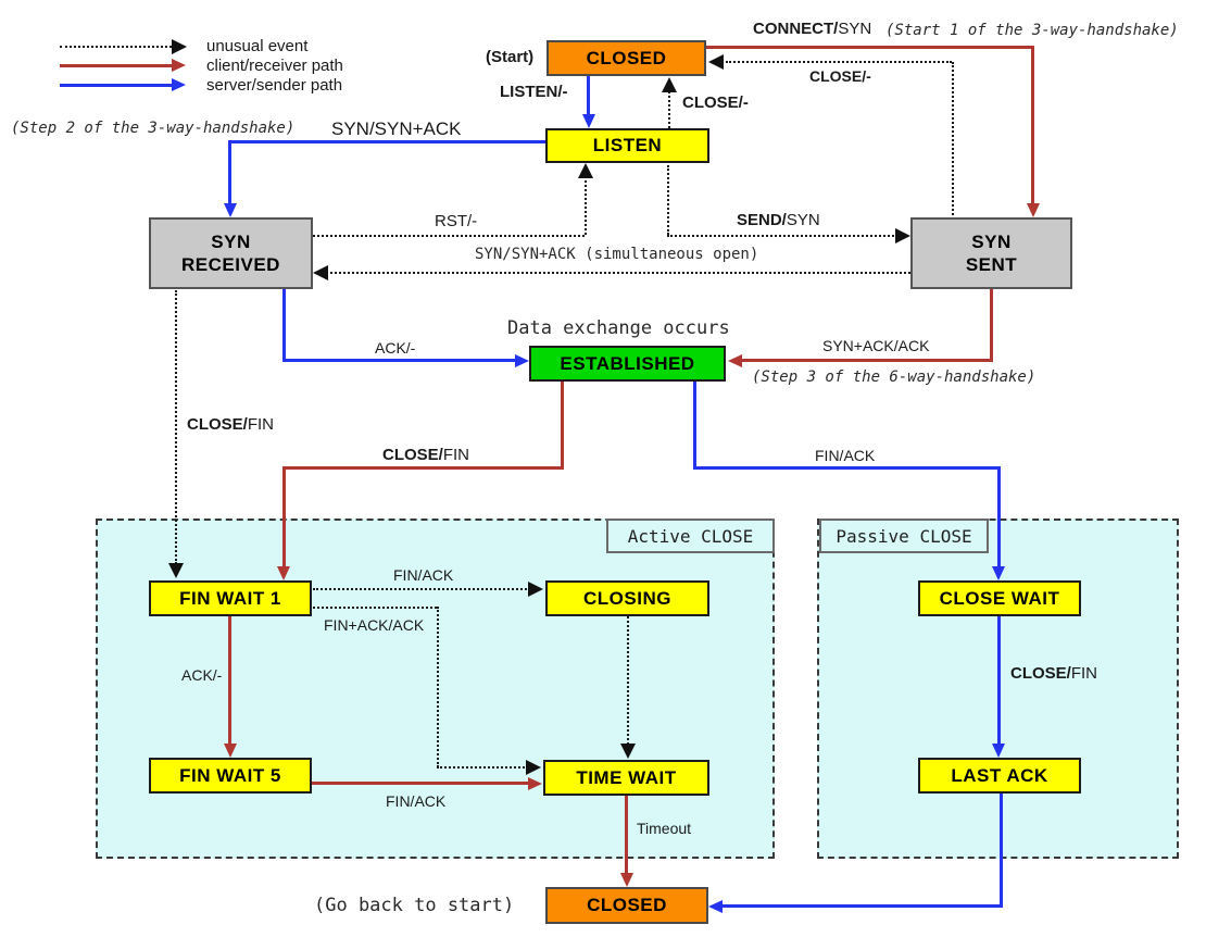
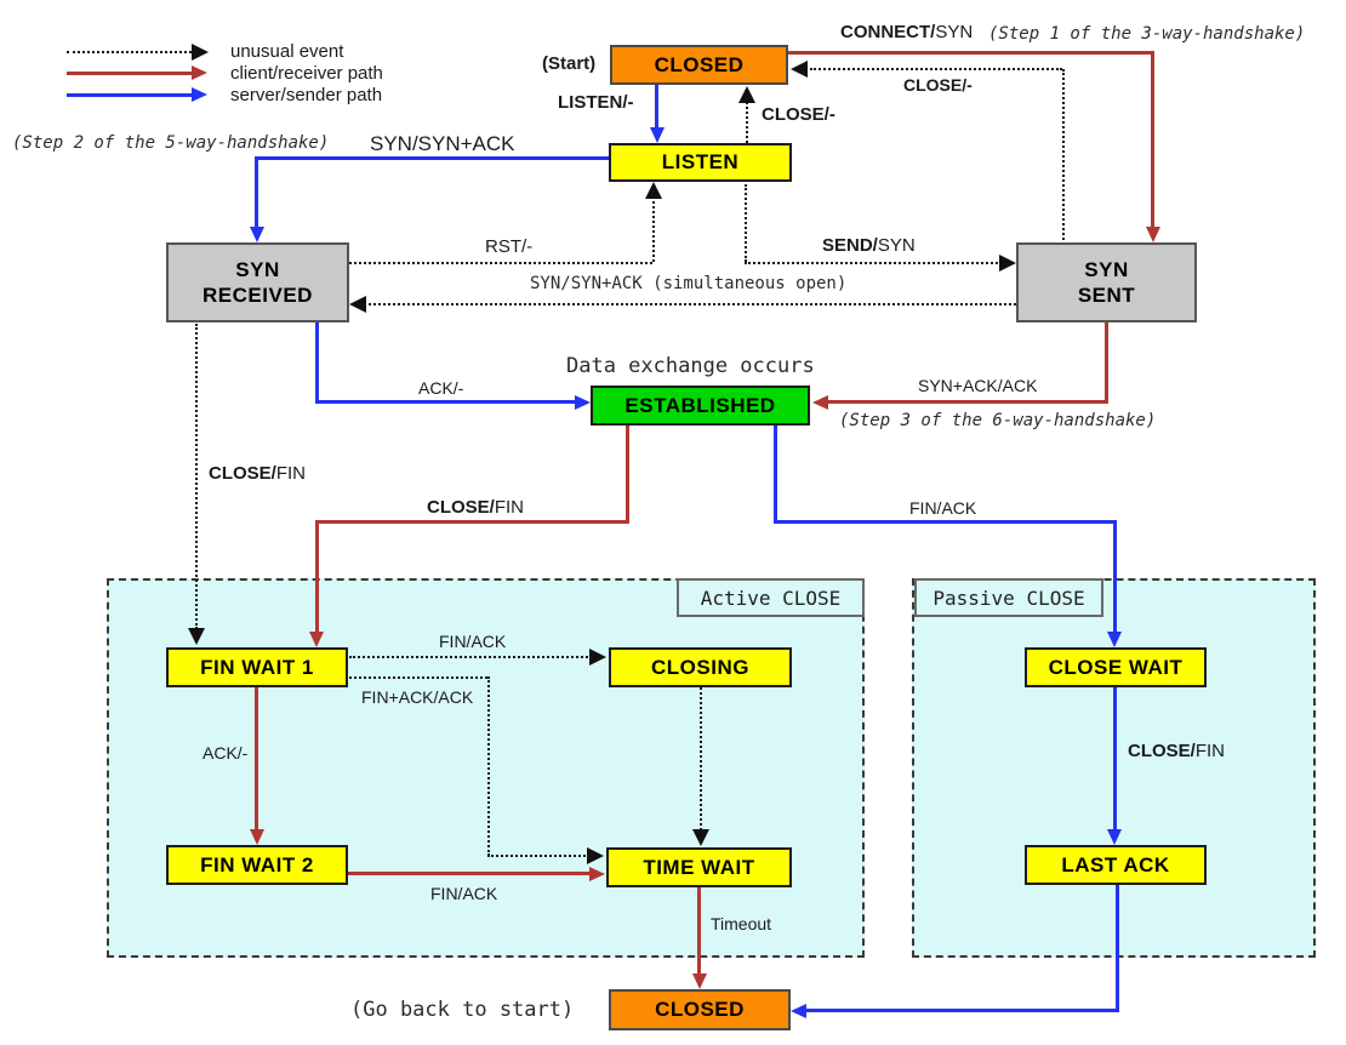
  Active CLOSE
  Passive CLOSE
  unusual event
  client/receiver path
  server/sender path
  CONNECT/SYN
- (Start 1 of the 3-way-handshake)
+ (Step 1 of the 3-way-handshake)
  CLOSE/-
  LISTEN/-
  CLOSE/-
- (Step 2 of the 3-way-handshake)
+ (Step 2 of the 5-way-handshake)
  SYN/SYN+ACK
  RST/-
  SEND/SYN
  SYN/SYN+ACK (simultaneous open)
  ACK/-
  SYN+ACK/ACK
  (Step 3 of the 6-way-handshake)
  CLOSE/FIN
  CLOSE/FIN
  FIN/ACK
  FIN/ACK
  FIN+ACK/ACK
  ACK/-
  FIN/ACK
  CLOSE/FIN
  Timeout
  CLOSED
  LISTEN
  SYN
  RECEIVED
  SYN
  SENT
  ESTABLISHED
  FIN WAIT 1
  CLOSING
  CLOSE WAIT
- FIN WAIT 5
+ FIN WAIT 2
  TIME WAIT
  LAST ACK
  CLOSED
  (Start)
  Data exchange occurs
  (Go back to start)
